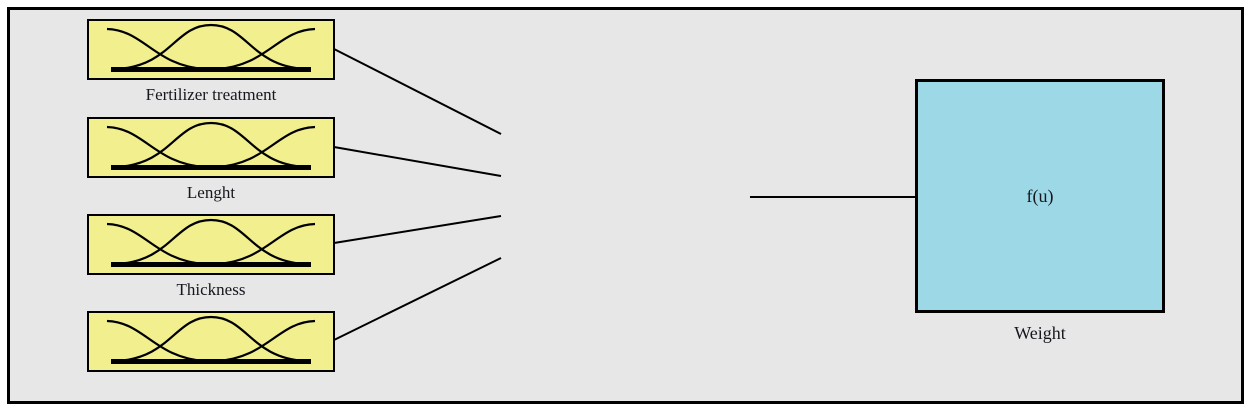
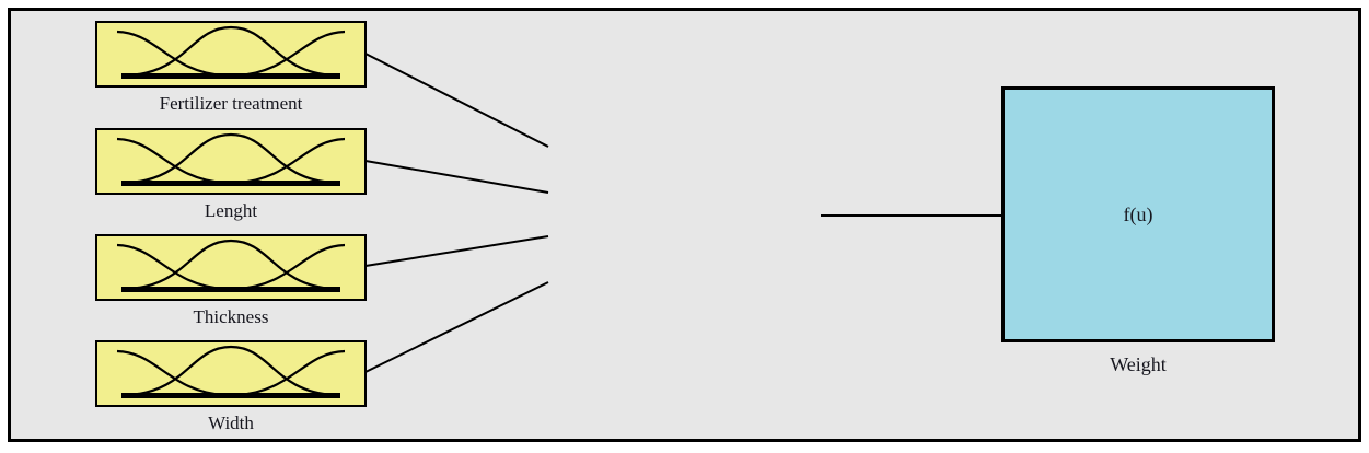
  Fertilizer treatment
  Lenght
  Thickness
+ Width
  f(u)
  Weight
